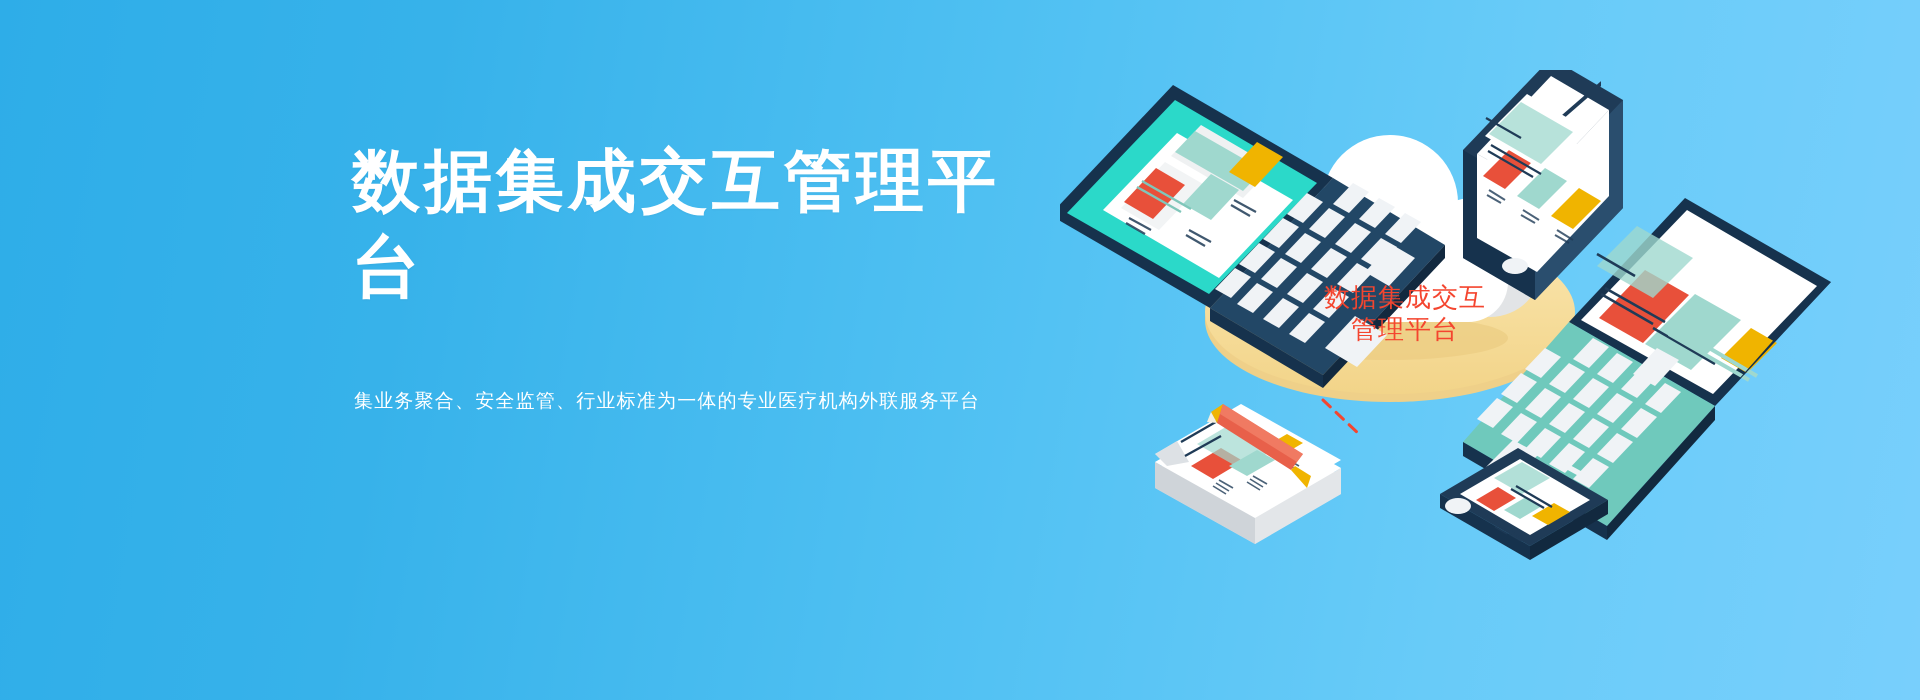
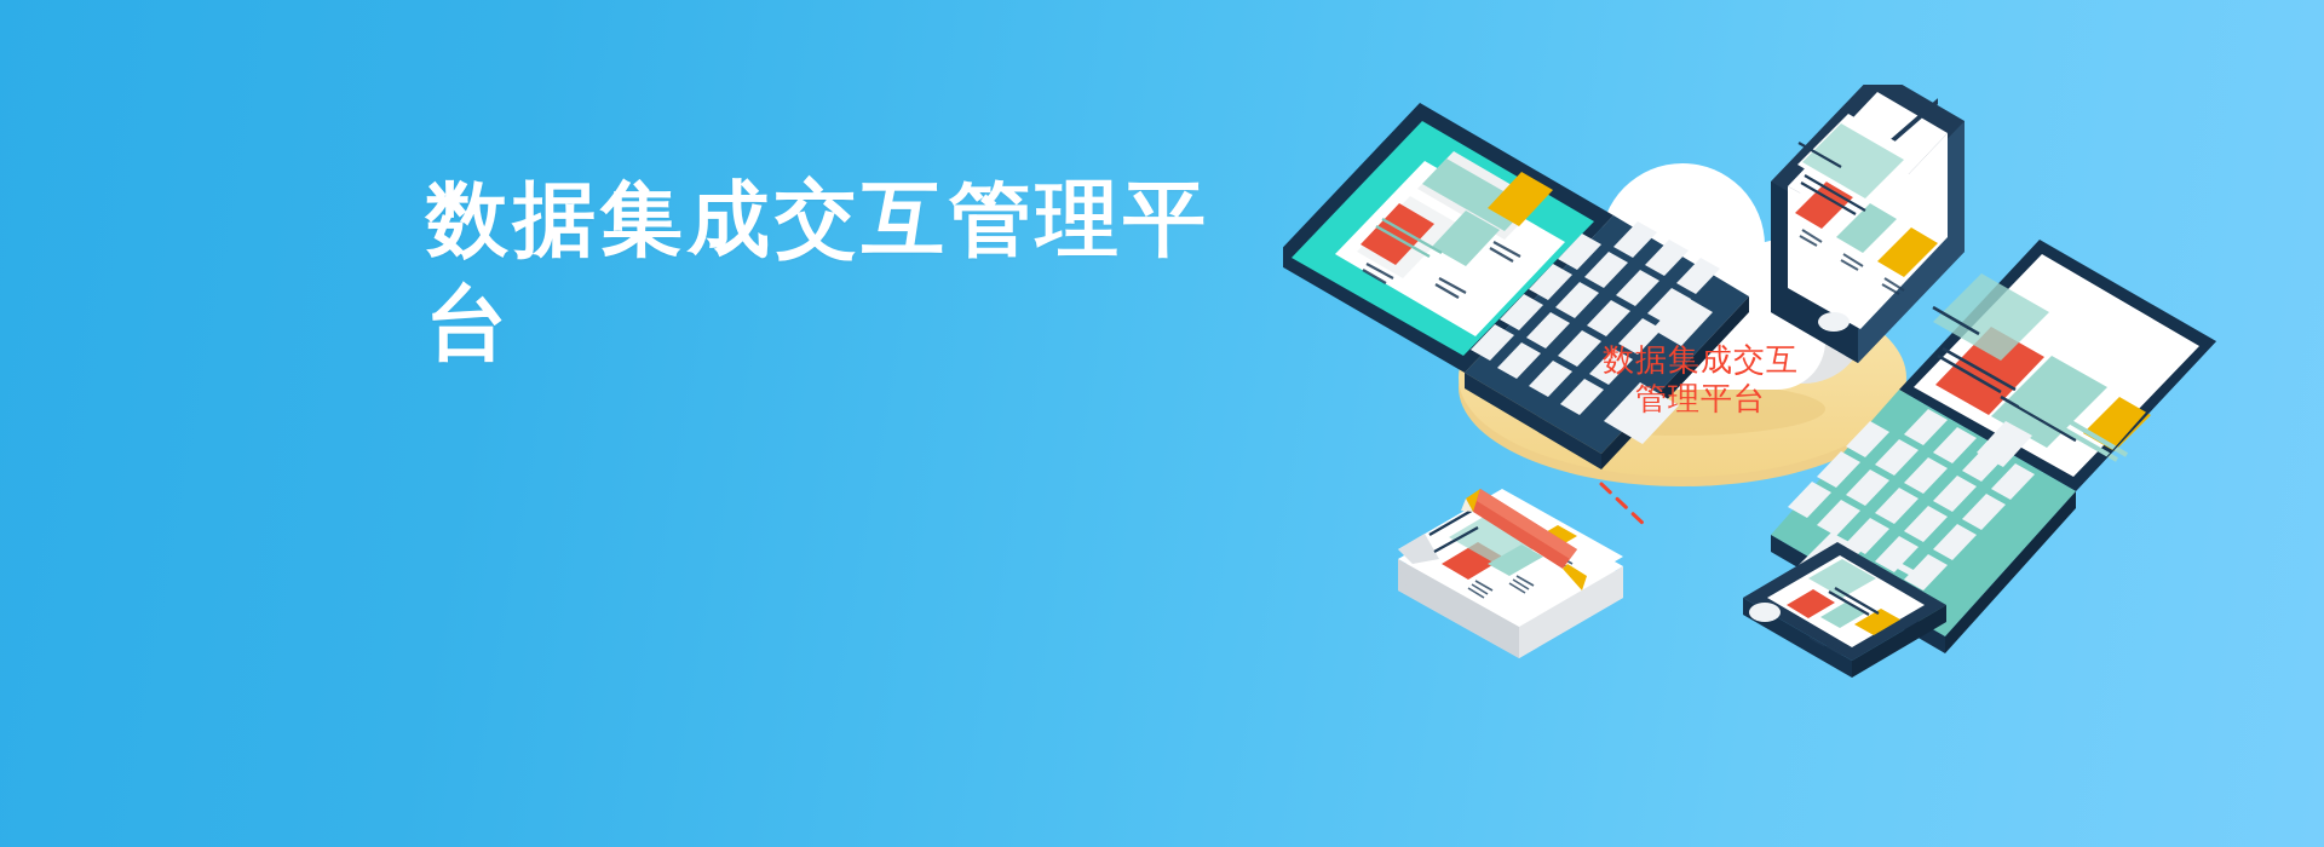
  数据集成交互管理平台
- 集业务聚合、安全监管、行业标准为一体的专业医疗机构外联服务平台
  数据集成交互
  管理平台
